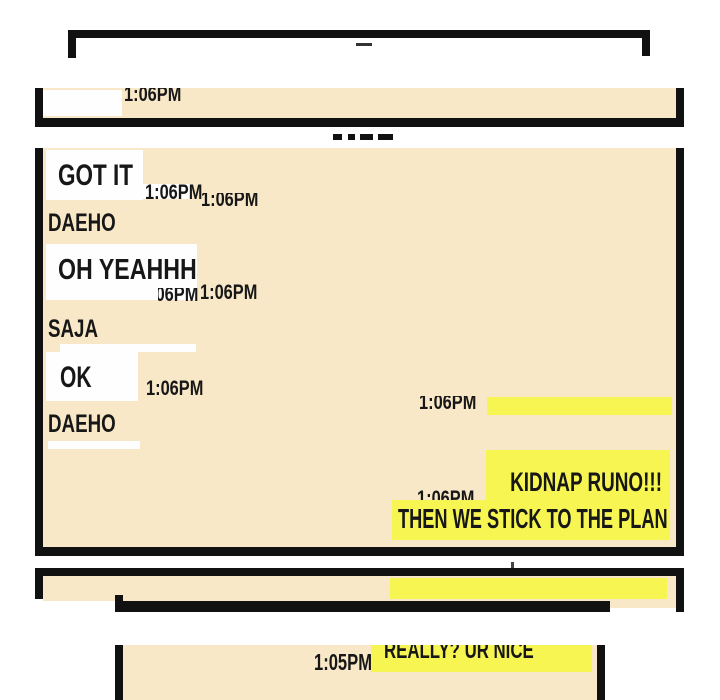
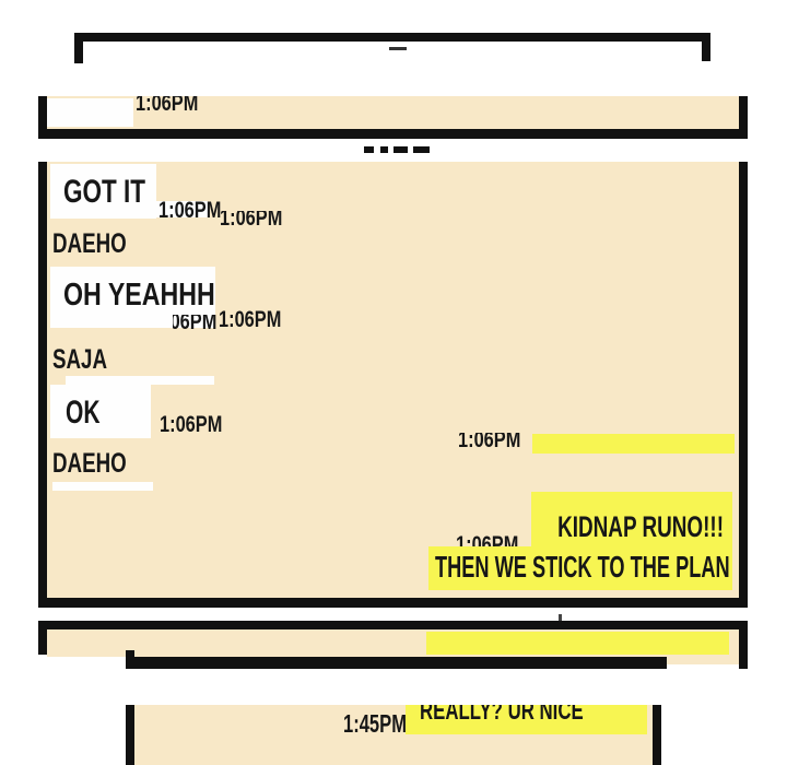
  1:06PM
  GOT IT
  1:06PM
  1:06PM
  DAEHO
  OH YEAHHH
  1:06PM
  SAJA
  OK
  1:06PM
  DAEHO
  1:06PM
  1:06PM
  KIDNAP RUNO!!!
  THEN WE STICK TO THE PLAN
  REALLY? UR NICE
- 1:05PM
+ 1:45PM
